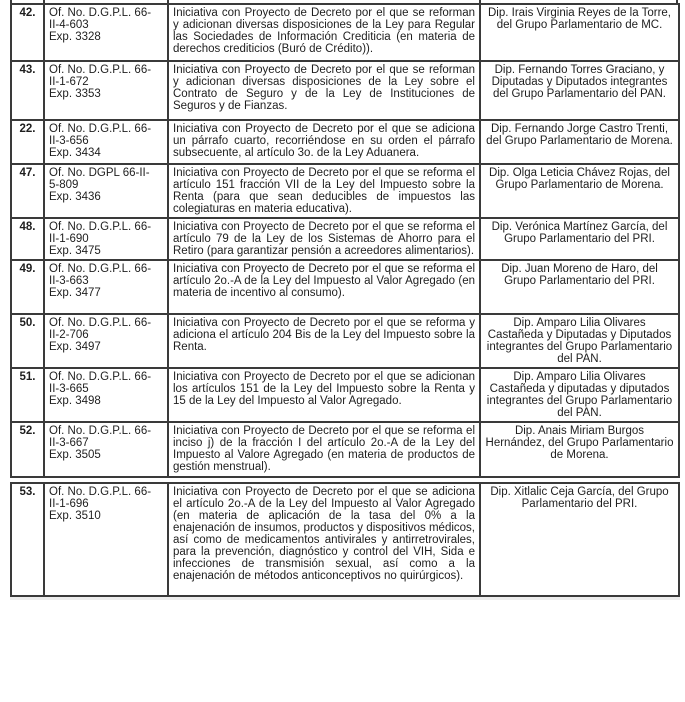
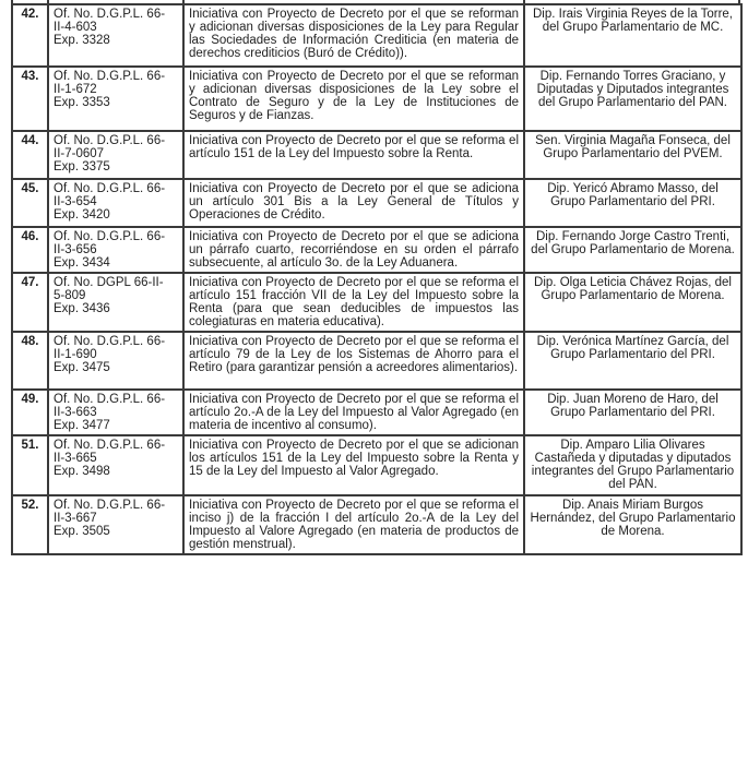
  42.	Of. No. D.G.P.L. 66- II-4-603 Exp. 3328	Iniciativa con Proyecto de Decreto por el que se reforman y adicionan diversas disposiciones de la Ley para Regular las Sociedades de Información Crediticia (en materia de derechos crediticios (Buró de Crédito)).	Dip. Irais Virginia Reyes de la Torre, del Grupo Parlamentario de MC.
  43.	Of. No. D.G.P.L. 66- II-1-672 Exp. 3353	Iniciativa con Proyecto de Decreto por el que se reforman y adicionan diversas disposiciones de la Ley sobre el Contrato de Seguro y de la Ley de Instituciones de Seguros y de Fianzas.	Dip. Fernando Torres Graciano, y Diputadas y Diputados integrantes del Grupo Parlamentario del PAN.
+ 44.	Of. No. D.G.P.L. 66- II-7-0607 Exp. 3375	Iniciativa con Proyecto de Decreto por el que se reforma el artículo 151 de la Ley del Impuesto sobre la Renta.	Sen. Virginia Magaña Fonseca, del Grupo Parlamentario del PVEM.
+ 45.	Of. No. D.G.P.L. 66- II-3-654 Exp. 3420	Iniciativa con Proyecto de Decreto por el que se adiciona un artículo 301 Bis a la Ley General de Títulos y Operaciones de Crédito.	Dip. Yericó Abramo Masso, del Grupo Parlamentario del PRI.
- 22.	Of. No. D.G.P.L. 66- II-3-656 Exp. 3434	Iniciativa con Proyecto de Decreto por el que se adiciona un párrafo cuarto, recorriéndose en su orden el párrafo subsecuente, al artículo 3o. de la Ley Aduanera.	Dip. Fernando Jorge Castro Trenti, del Grupo Parlamentario de Morena.
+ 46.	Of. No. D.G.P.L. 66- II-3-656 Exp. 3434	Iniciativa con Proyecto de Decreto por el que se adiciona un párrafo cuarto, recorriéndose en su orden el párrafo subsecuente, al artículo 3o. de la Ley Aduanera.	Dip. Fernando Jorge Castro Trenti, del Grupo Parlamentario de Morena.
  47.	Of. No. DGPL 66-II- 5-809 Exp. 3436	Iniciativa con Proyecto de Decreto por el que se reforma el artículo 151 fracción VII de la Ley del Impuesto sobre la Renta (para que sean deducibles de impuestos las colegiaturas en materia educativa).	Dip. Olga Leticia Chávez Rojas, del Grupo Parlamentario de Morena.
  48.	Of. No. D.G.P.L. 66- II-1-690 Exp. 3475	Iniciativa con Proyecto de Decreto por el que se reforma el artículo 79 de la Ley de los Sistemas de Ahorro para el Retiro (para garantizar pensión a acreedores alimentarios).	Dip. Verónica Martínez García, del Grupo Parlamentario del PRI.
  49.	Of. No. D.G.P.L. 66- II-3-663 Exp. 3477	Iniciativa con Proyecto de Decreto por el que se reforma el artículo 2o.-A de la Ley del Impuesto al Valor Agregado (en materia de incentivo al consumo).	Dip. Juan Moreno de Haro, del Grupo Parlamentario del PRI.
- 50.	Of. No. D.G.P.L. 66- II-2-706 Exp. 3497	Iniciativa con Proyecto de Decreto por el que se reforma y adiciona el artículo 204 Bis de la Ley del Impuesto sobre la Renta.	Dip. Amparo Lilia Olivares Castañeda y Diputadas y Diputados integrantes del Grupo Parlamentario del PAN.
  51.	Of. No. D.G.P.L. 66- II-3-665 Exp. 3498	Iniciativa con Proyecto de Decreto por el que se adicionan los artículos 151 de la Ley del Impuesto sobre la Renta y 15 de la Ley del Impuesto al Valor Agregado.	Dip. Amparo Lilia Olivares Castañeda y diputadas y diputados integrantes del Grupo Parlamentario del PAN.
  52.	Of. No. D.G.P.L. 66- II-3-667 Exp. 3505	Iniciativa con Proyecto de Decreto por el que se reforma el inciso j) de la fracción I del artículo 2o.-A de la Ley del Impuesto al Valore Agregado (en materia de productos de gestión menstrual).	Dip. Anais Miriam Burgos Hernández, del Grupo Parlamentario de Morena.
- 53.	Of. No. D.G.P.L. 66- II-1-696 Exp. 3510	Iniciativa con Proyecto de Decreto por el que se adiciona el artículo 2o.-A de la Ley del Impuesto al Valor Agregado (en materia de aplicación de la tasa del 0% a la enajenación de insumos, productos y dispositivos médicos, así como de medicamentos antivirales y antirretrovirales, para la prevención, diagnóstico y control del VIH, Sida e infecciones de transmisión sexual, así como a la enajenación de métodos anticonceptivos no quirúrgicos).	Dip. Xitlalic Ceja García, del Grupo Parlamentario del PRI.
